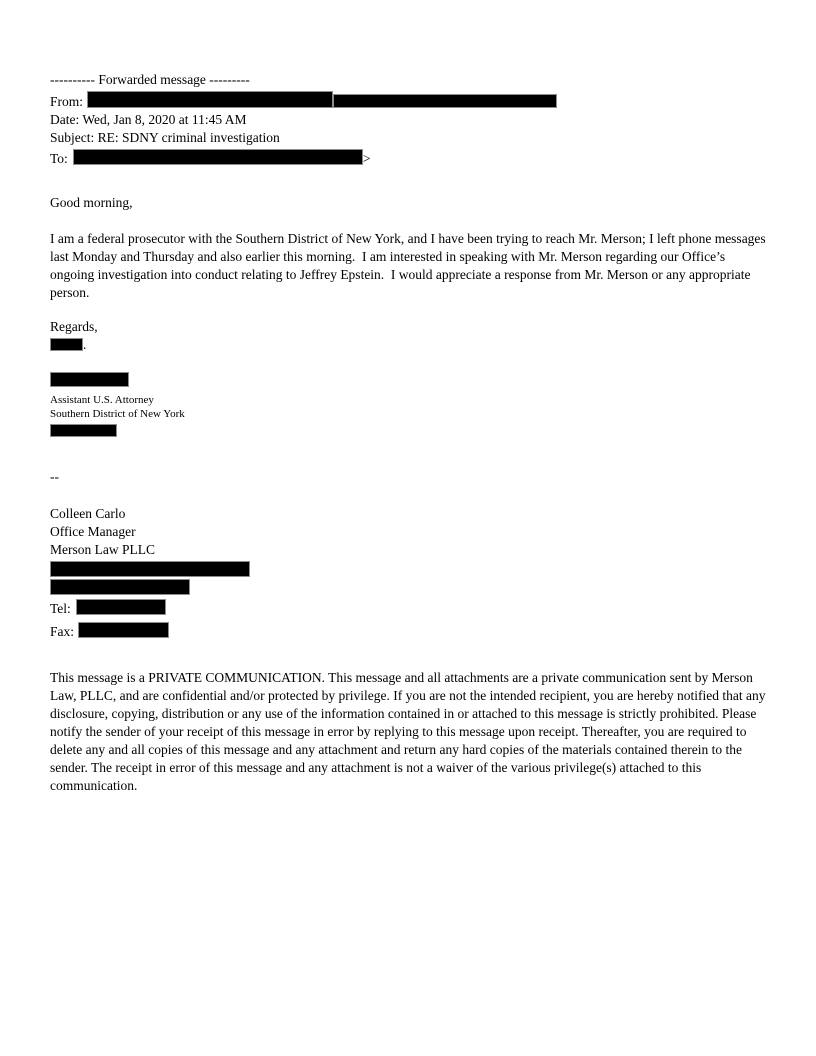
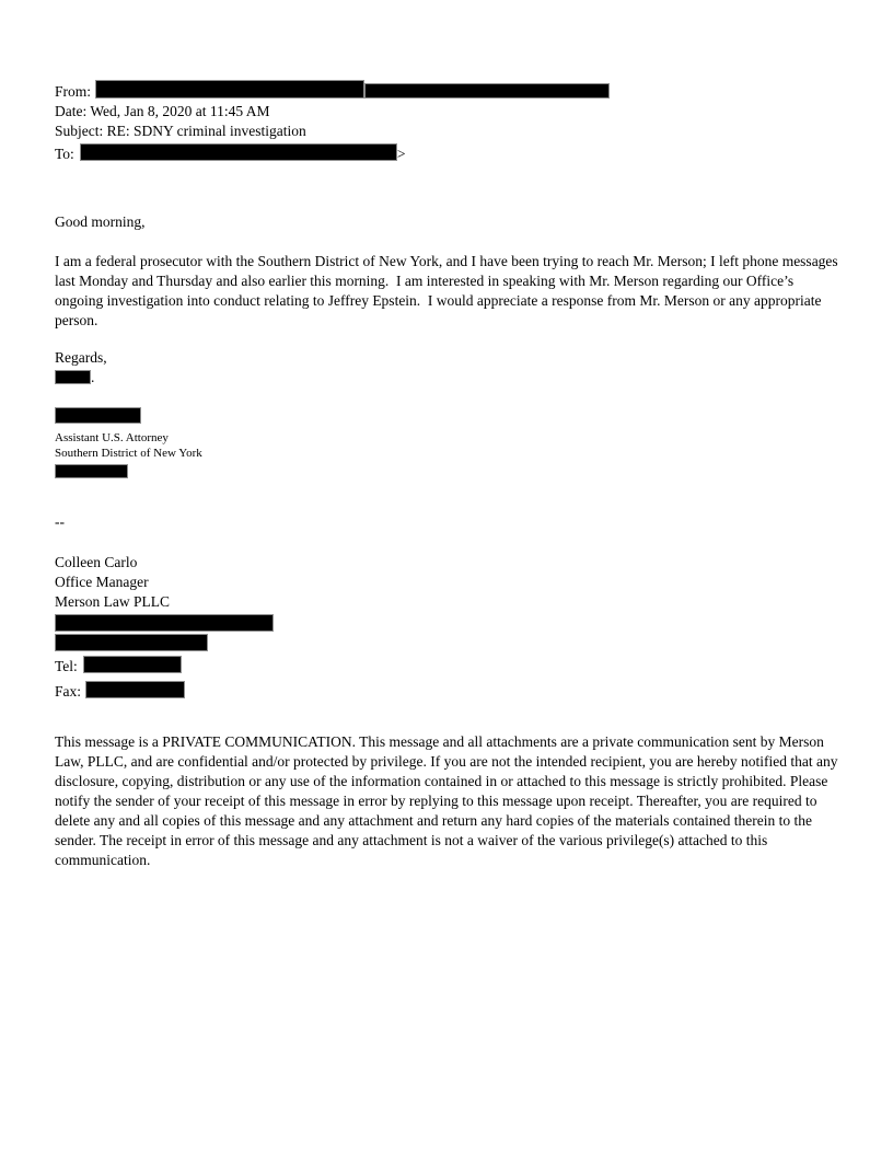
- ---------- Forwarded message ---------
  From:
  Date: Wed, Jan 8, 2020 at 11:45 AM
  Subject: RE: SDNY criminal investigation
  To: >
  Good morning,
  I am a federal prosecutor with the Southern District of New York, and I have been trying to reach Mr. Merson; I left phone messages last Monday and Thursday and also earlier this morning. I am interested in speaking with Mr. Merson regarding our Office’s ongoing investigation into conduct relating to Jeffrey Epstein. I would appreciate a response from Mr. Merson or any appropriate person.
  Regards,
  .
  Assistant U.S. Attorney
  Southern District of New York
  --
  Colleen Carlo
  Office Manager
  Merson Law PLLC
  Tel:
  Fax:
  This message is a PRIVATE COMMUNICATION. This message and all attachments are a private communication sent by Merson Law, PLLC, and are confidential and/or protected by privilege. If you are not the intended recipient, you are hereby notified that any disclosure, copying, distribution or any use of the information contained in or attached to this message is strictly prohibited. Please notify the sender of your receipt of this message in error by replying to this message upon receipt. Thereafter, you are required to delete any and all copies of this message and any attachment and return any hard copies of the materials contained therein to the sender. The receipt in error of this message and any attachment is not a waiver of the various privilege(s) attached to this communication.
